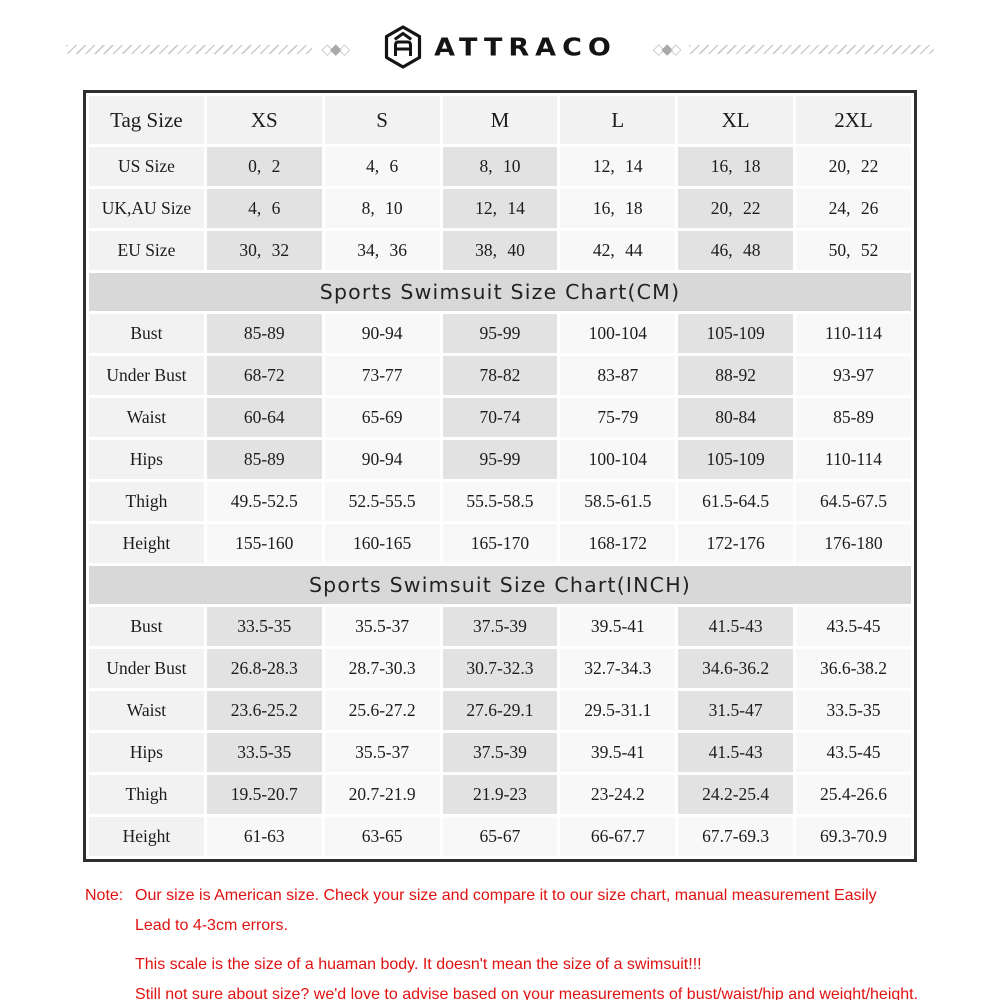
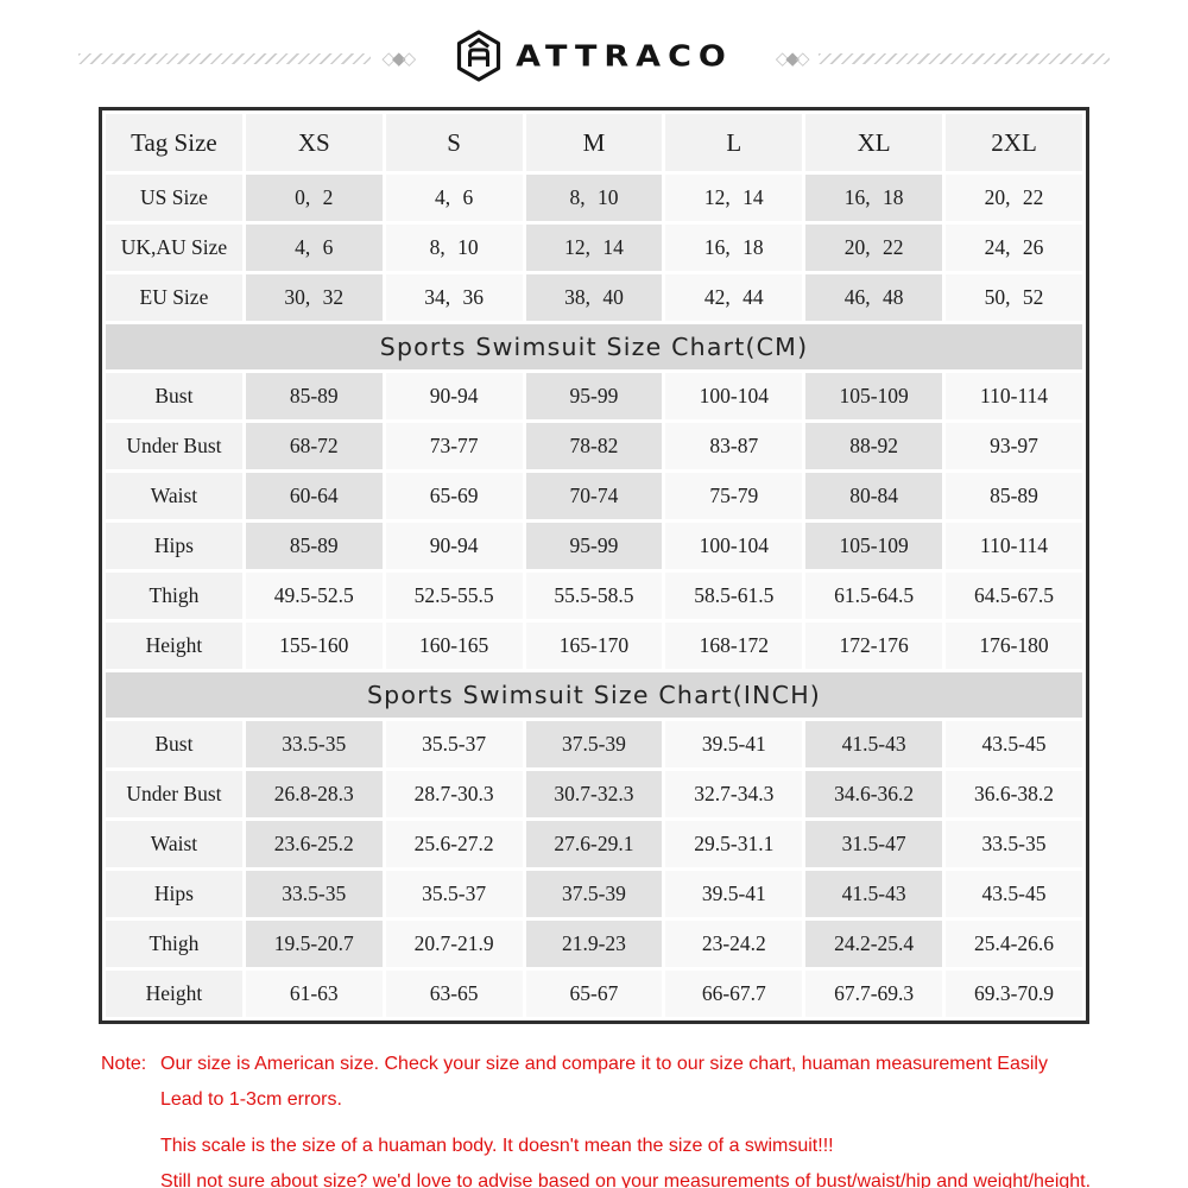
  ◇
  ◆
  ◇
  ATTRACO
  ◇
  ◆
  ◇
  Tag Size	XS	S	M	L	XL	2XL
  US Size	0, 2	4, 6	8, 10	12, 14	16, 18	20, 22
  UK,AU Size	4, 6	8, 10	12, 14	16, 18	20, 22	24, 26
  EU Size	30, 32	34, 36	38, 40	42, 44	46, 48	50, 52
  Sports Swimsuit Size Chart(CM)
  Bust	85-89	90-94	95-99	100-104	105-109	110-114
  Under Bust	68-72	73-77	78-82	83-87	88-92	93-97
  Waist	60-64	65-69	70-74	75-79	80-84	85-89
  Hips	85-89	90-94	95-99	100-104	105-109	110-114
  Thigh	49.5-52.5	52.5-55.5	55.5-58.5	58.5-61.5	61.5-64.5	64.5-67.5
  Height	155-160	160-165	165-170	168-172	172-176	176-180
  Sports Swimsuit Size Chart(INCH)
  Bust	33.5-35	35.5-37	37.5-39	39.5-41	41.5-43	43.5-45
  Under Bust	26.8-28.3	28.7-30.3	30.7-32.3	32.7-34.3	34.6-36.2	36.6-38.2
  Waist	23.6-25.2	25.6-27.2	27.6-29.1	29.5-31.1	31.5-47	33.5-35
  Hips	33.5-35	35.5-37	37.5-39	39.5-41	41.5-43	43.5-45
  Thigh	19.5-20.7	20.7-21.9	21.9-23	23-24.2	24.2-25.4	25.4-26.6
  Height	61-63	63-65	65-67	66-67.7	67.7-69.3	69.3-70.9
  Note:
- Our size is American size. Check your size and compare it to our size chart, manual measurement Easily
+ Our size is American size. Check your size and compare it to our size chart, huaman measurement Easily
- Lead to 4-3cm errors.
+ Lead to 1-3cm errors.
  This scale is the size of a huaman body. It doesn't mean the size of a swimsuit!!!
  Still not sure about size? we'd love to advise based on your measurements of bust/waist/hip and weight/height.
